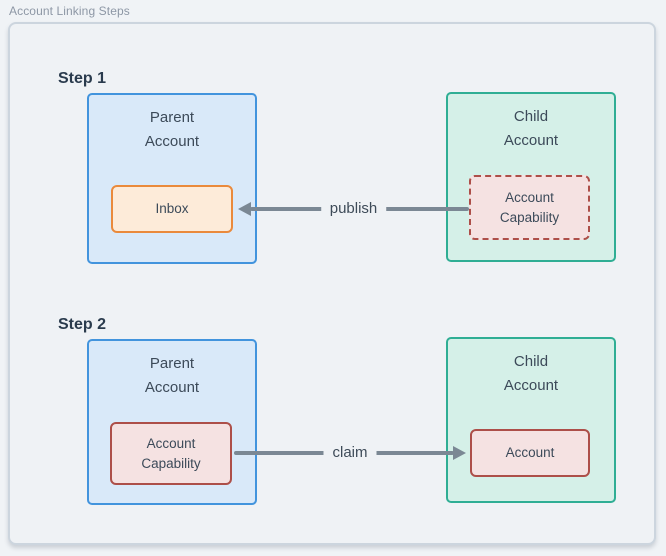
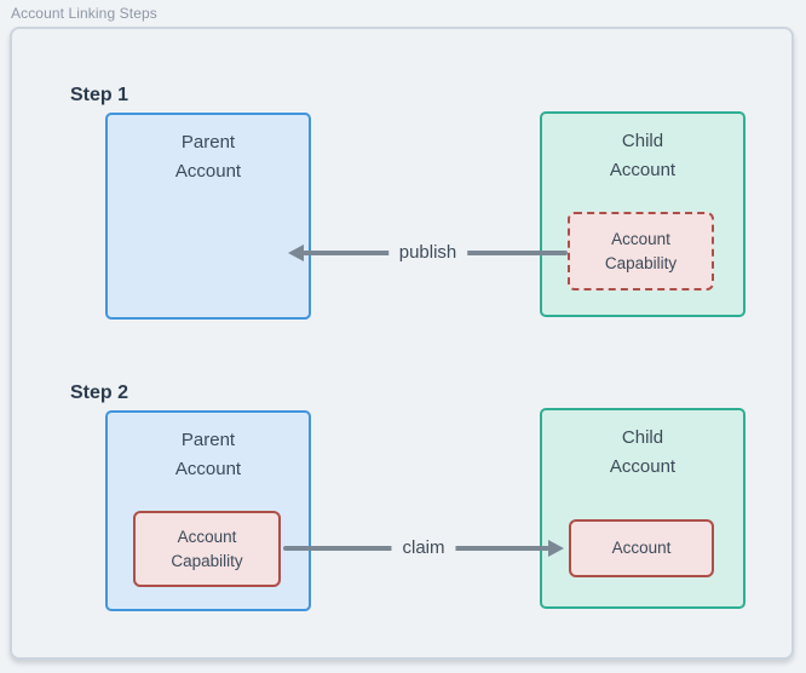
  Account Linking Steps
  Step 1
  Step 2
  Parent
  Account
- Inbox
  Child
  Account
  Account Capability
  publish
  Parent
  Account
  Account Capability
  Child
  Account
  Account
  claim
